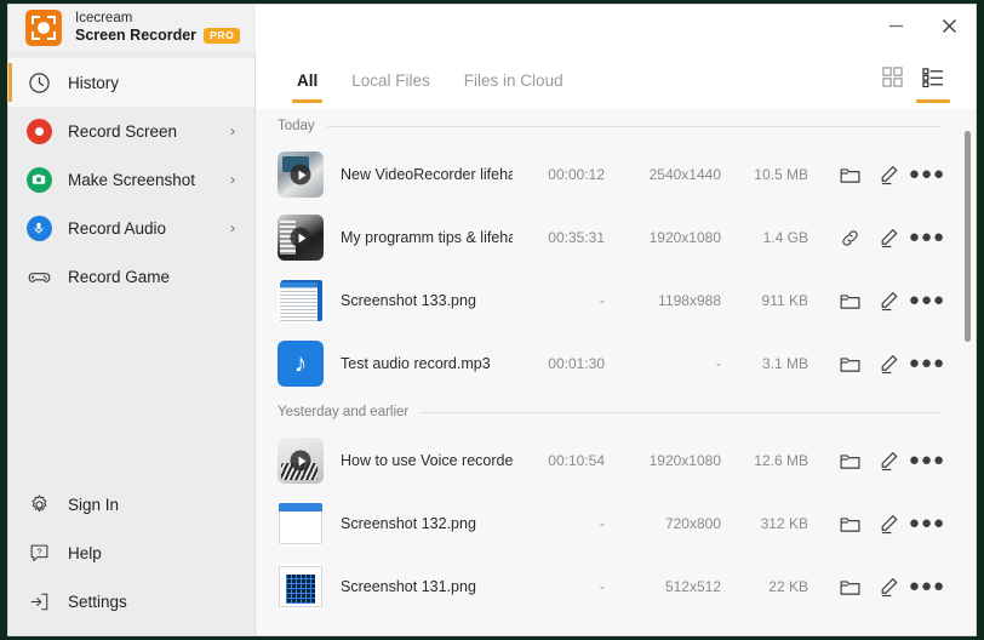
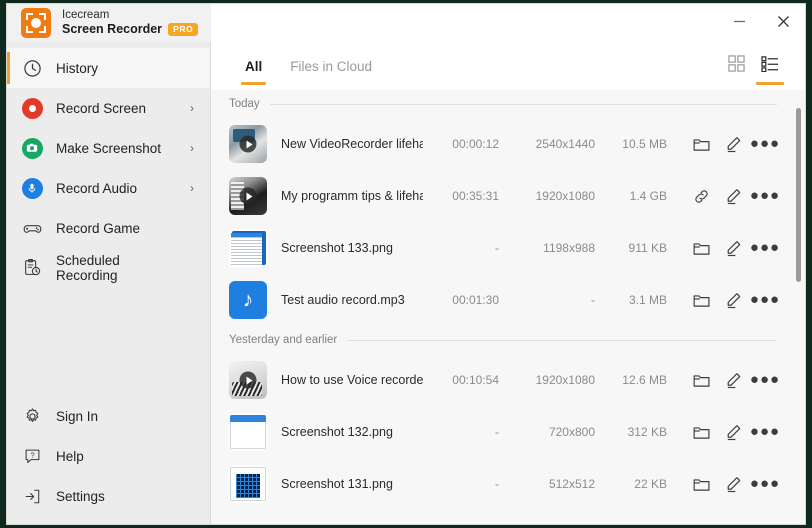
  Icecream
  Screen Recorder
  PRO
  History
  Record Screen
  ›
  Make Screenshot
  ›
  Record Audio
  ›
  Record Game
+ Scheduled Recording
  Sign In
  ?
  Help
  Settings
  All
- Local Files
  Files in Cloud
  Today
  New VideoRecorder lifeha
  00:00:12
  2540x1440
  10.5 MB
  ●●●
  My programm tips & lifeha
  00:35:31
  1920x1080
  1.4 GB
  ●●●
  Screenshot 133.png
  -
  1198x988
  911 KB
  ●●●
  ♪
  Test audio record.mp3
  00:01:30
  -
  3.1 MB
  ●●●
  Yesterday and earlier
  How to use Voice recorde
  00:10:54
  1920x1080
  12.6 MB
  ●●●
  Screenshot 132.png
  -
  720x800
  312 KB
  ●●●
  Screenshot 131.png
  -
  512x512
  22 KB
  ●●●
